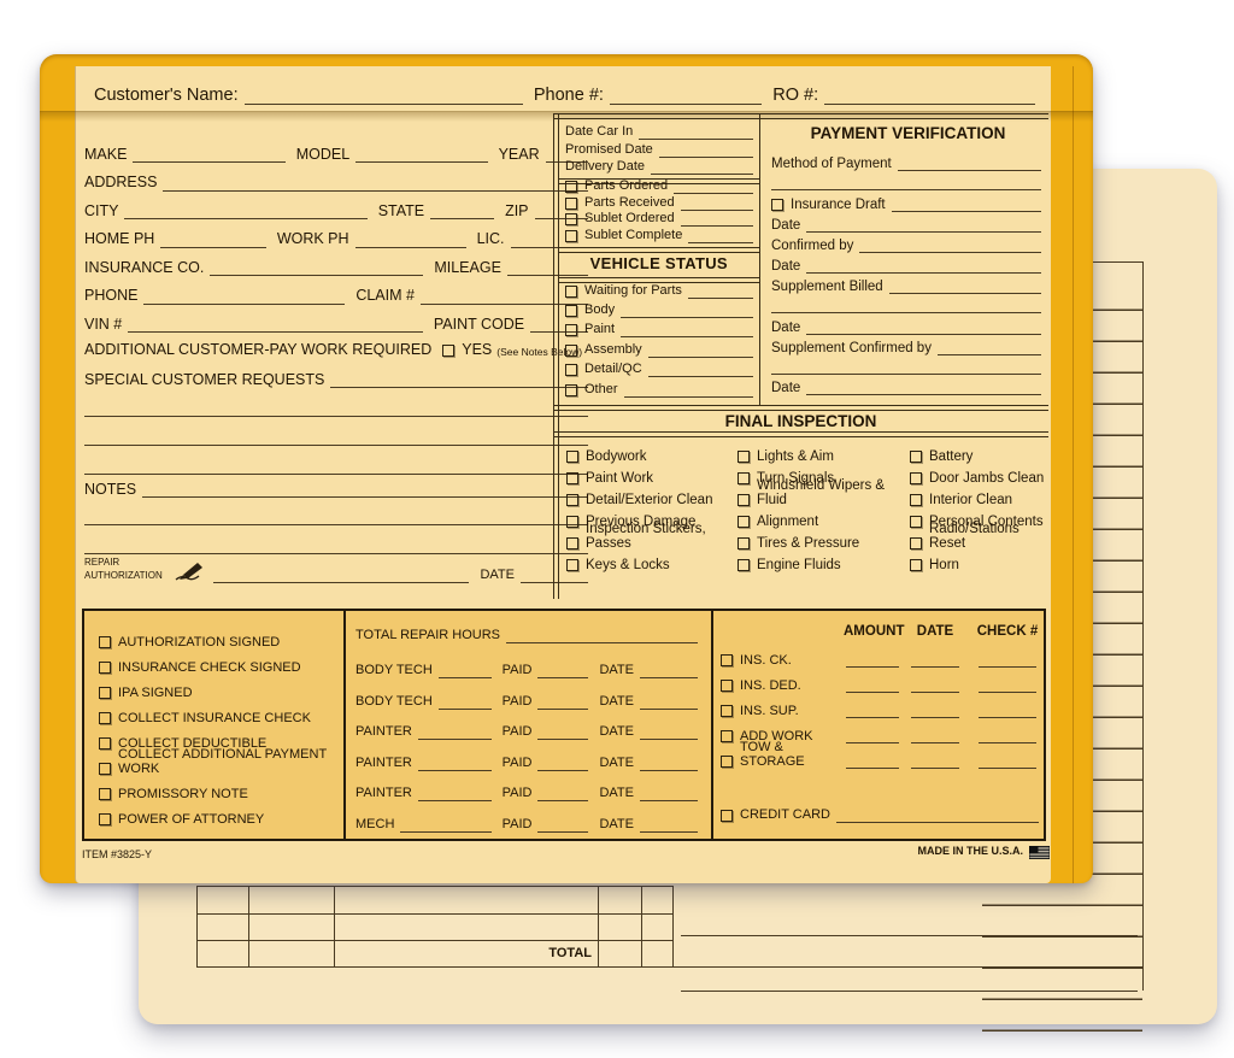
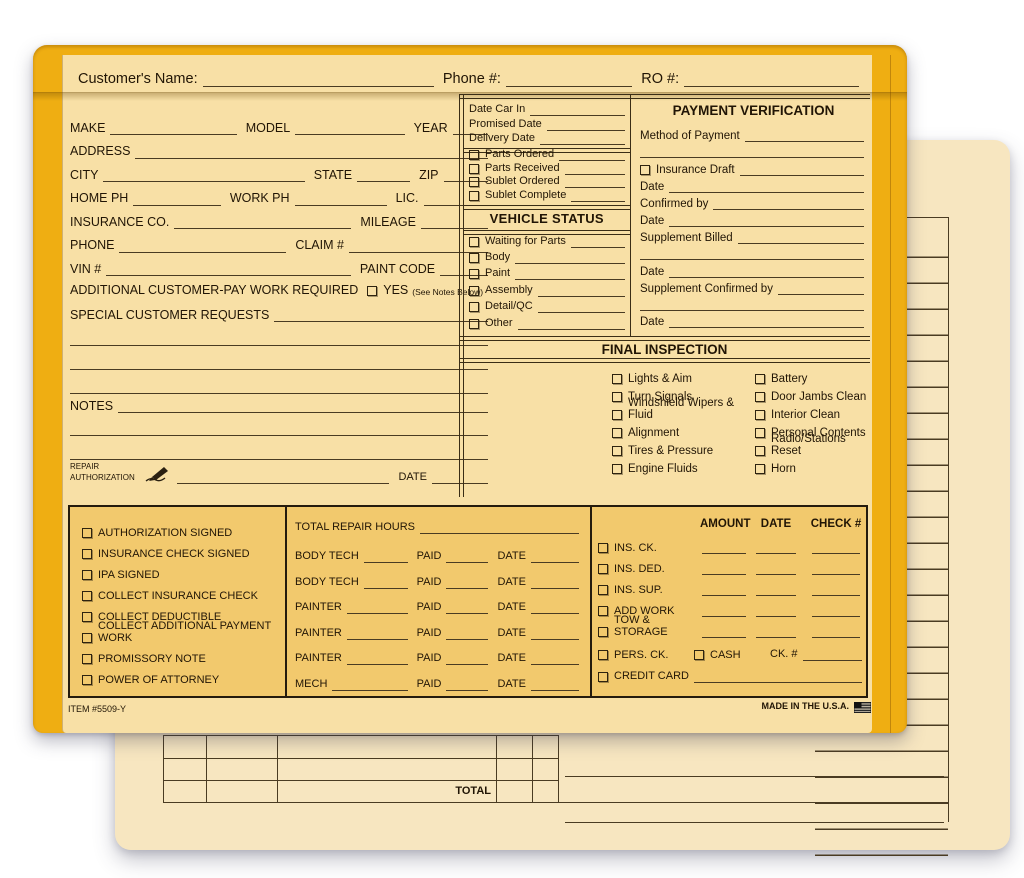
  TOTAL
  Customer's Name:
  Phone #:
  RO #:
  MAKE
  MODEL
  YEAR
  ADDRESS
  CITY
  STATE
  ZIP
  HOME PH
  WORK PH
  LIC.
  INSURANCE CO.
  MILEAGE
  PHONE
  CLAIM #
  VIN #
  PAINT CODE
  ADDITIONAL CUSTOMER-PAY WORK REQUIRED
  YES
  (See Notes Below)
  SPECIAL CUSTOMER REQUESTS
  NOTES
  REPAIR
  AUTHORIZATION
  DATE
  Date Car In
  Promised Date
  Delivery Date
  Parts Ordered
  Parts Received
  Sublet Ordered
  Sublet Complete
  VEHICLE STATUS
  Waiting for Parts
  Body
  Paint
  Assembly
  Detail/QC
  Other
  PAYMENT VERIFICATION
  Method of Payment
  Insurance Draft
  Date
  Confirmed by
  Date
  Supplement Billed
  Date
  Supplement Confirmed by
  Date
  FINAL INSPECTION
- Bodywork
- Paint Work
- Detail/Exterior Clean
- Previous Damage
- Inspection Stickers, Passes
- Keys & Locks
  Lights & Aim
  Turn Signals
  Windshield Wipers & Fluid
  Alignment
  Tires & Pressure
  Engine Fluids
  Battery
  Door Jambs Clean
  Interior Clean
  Personal Contents
  Radio/Stations Reset
  Horn
  AUTHORIZATION SIGNED
  INSURANCE CHECK SIGNED
  IPA SIGNED
  COLLECT INSURANCE CHECK
  COLLECT DEDUCTIBLE
  COLLECT ADDITIONAL PAYMENT WORK
  PROMISSORY NOTE
  POWER OF ATTORNEY
  TOTAL REPAIR HOURS
  BODY TECH
  PAID
  DATE
  BODY TECH
  PAID
  DATE
  PAINTER
  PAID
  DATE
  PAINTER
  PAID
  DATE
  PAINTER
  PAID
  DATE
  MECH
  PAID
  DATE
  AMOUNT
  DATE
  CHECK #
  INS. CK.
  INS. DED.
  INS. SUP.
  ADD WORK
  TOW & STORAGE
+ PERS. CK.
+ CASH
+ CK. #
  CREDIT CARD
- ITEM #3825-Y
+ ITEM #5509-Y
  MADE IN THE U.S.A.
